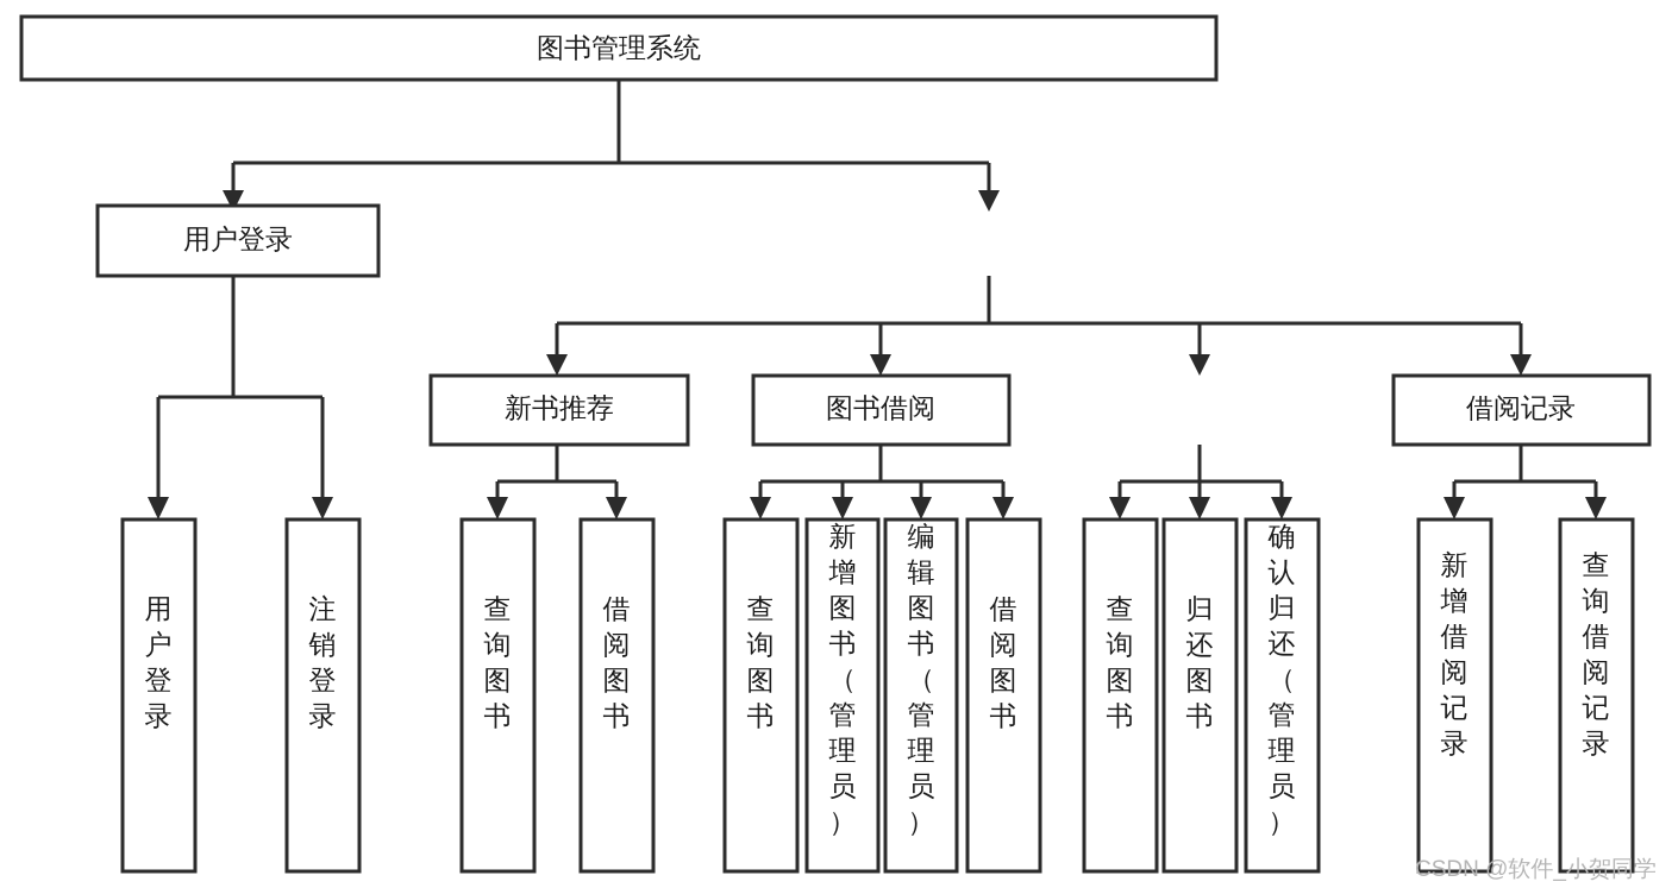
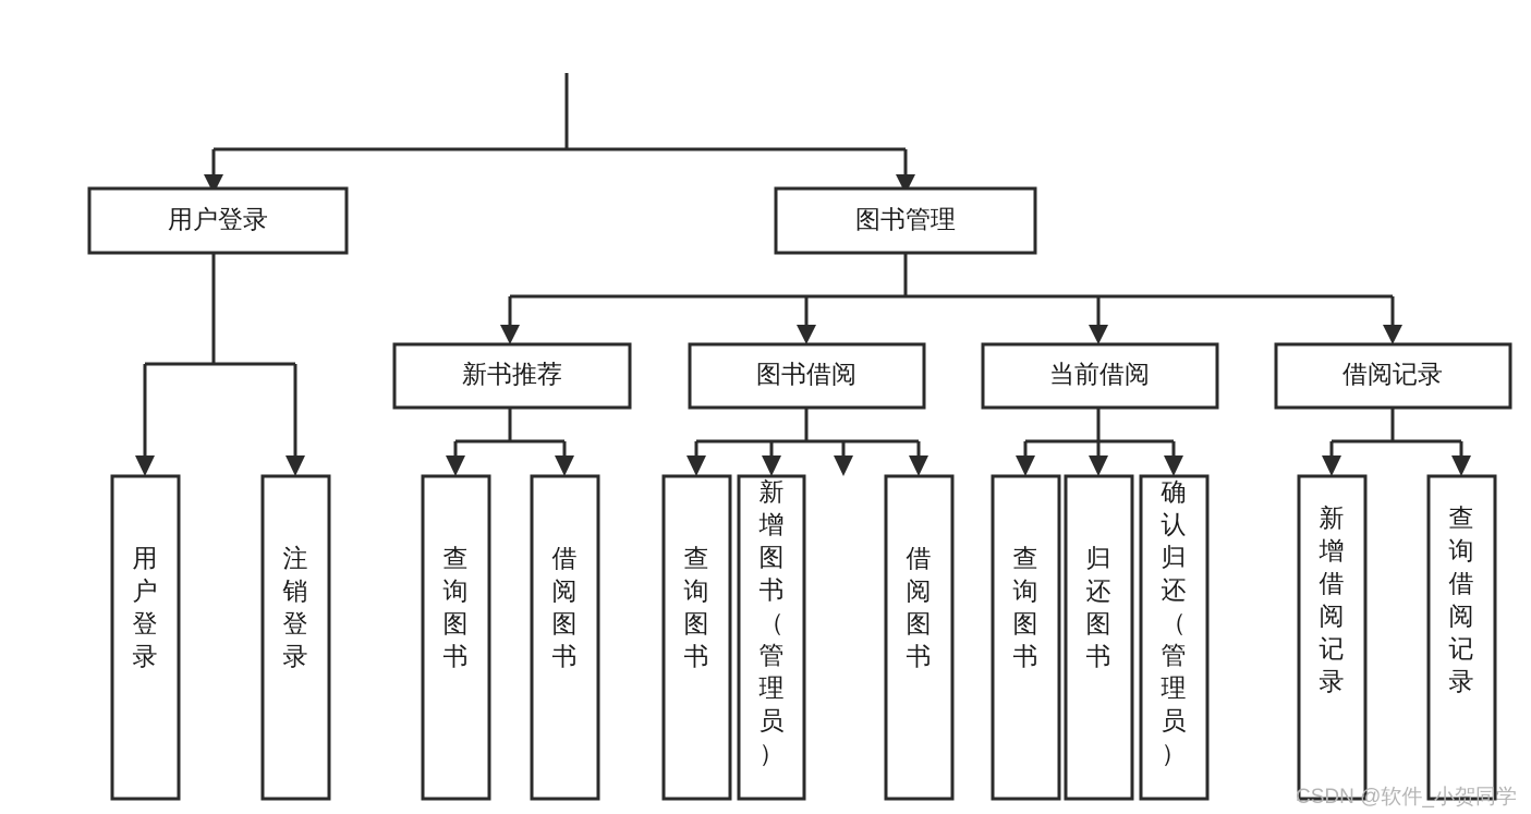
- 图书管理系统
  用户登录
+ 图书管理
  新书推荐
  图书借阅
+ 当前借阅
  借阅记录
  用户登录
  注销登录
  查询图书
  借阅图书
  查询图书
  新增图书（管理员）
- 编辑图书（管理员）
  借阅图书
  查询图书
  归还图书
  确认归还（管理员）
  新增借阅记录
  查询借阅记录
  CSDN @软件_小贺同学
